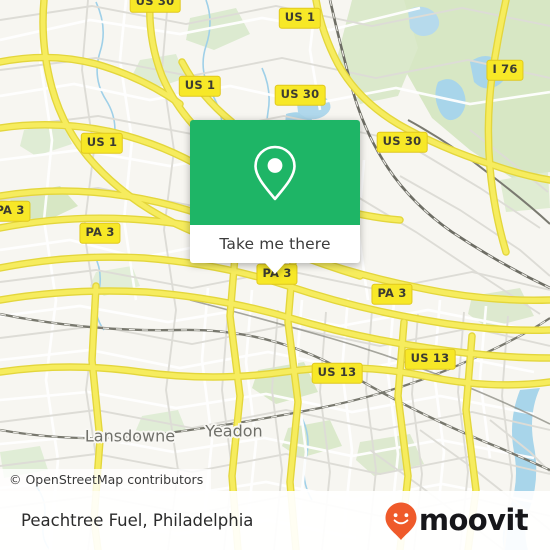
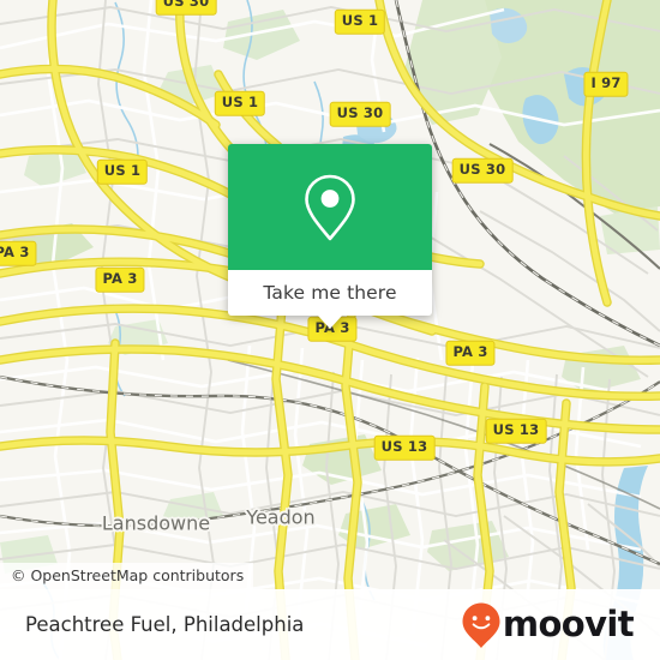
  US 30
  US 1
  US 1
  US 30
- I 76
+ I 97
  US 1
  US 30
  PA 3
  PA 3
  PA 3
  US 13
  US 13
  Lansdowne
  Yeadon
  Take me there
  © OpenStreetMap contributors
  Peachtree Fuel, Philadelphia
  moovit
